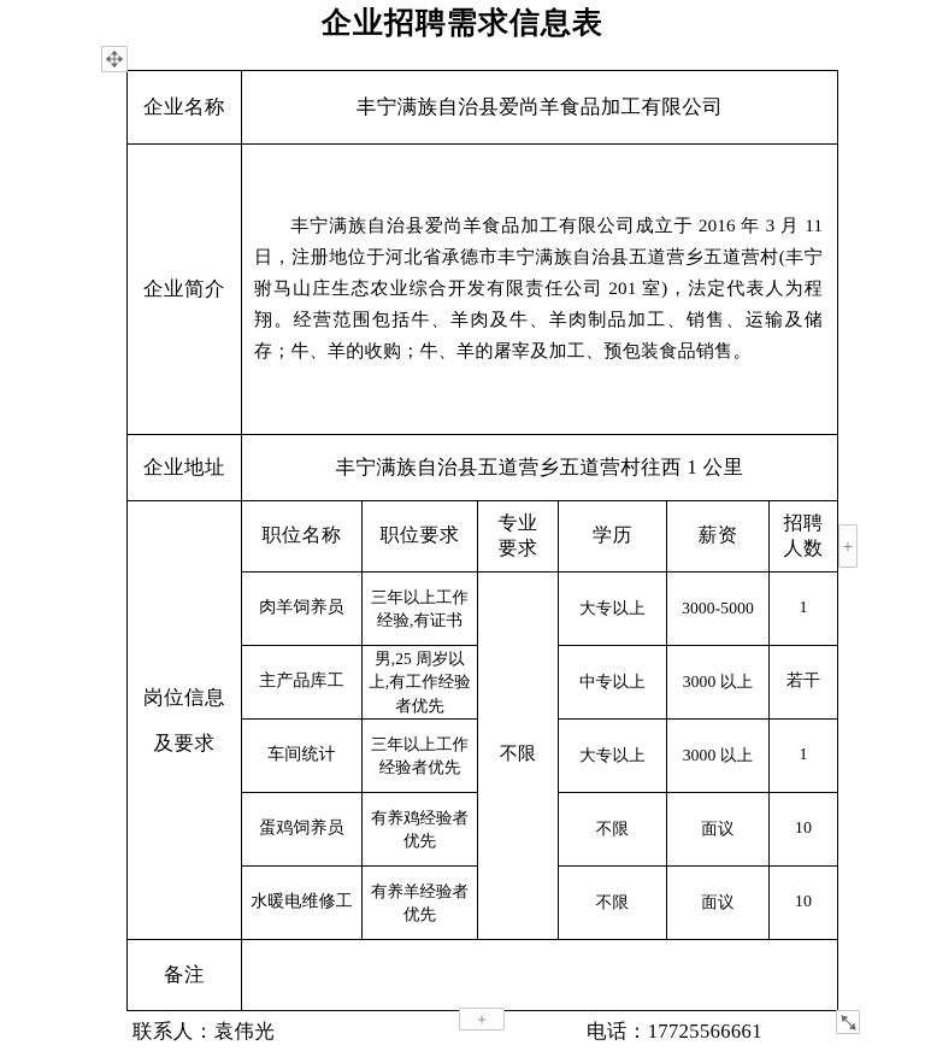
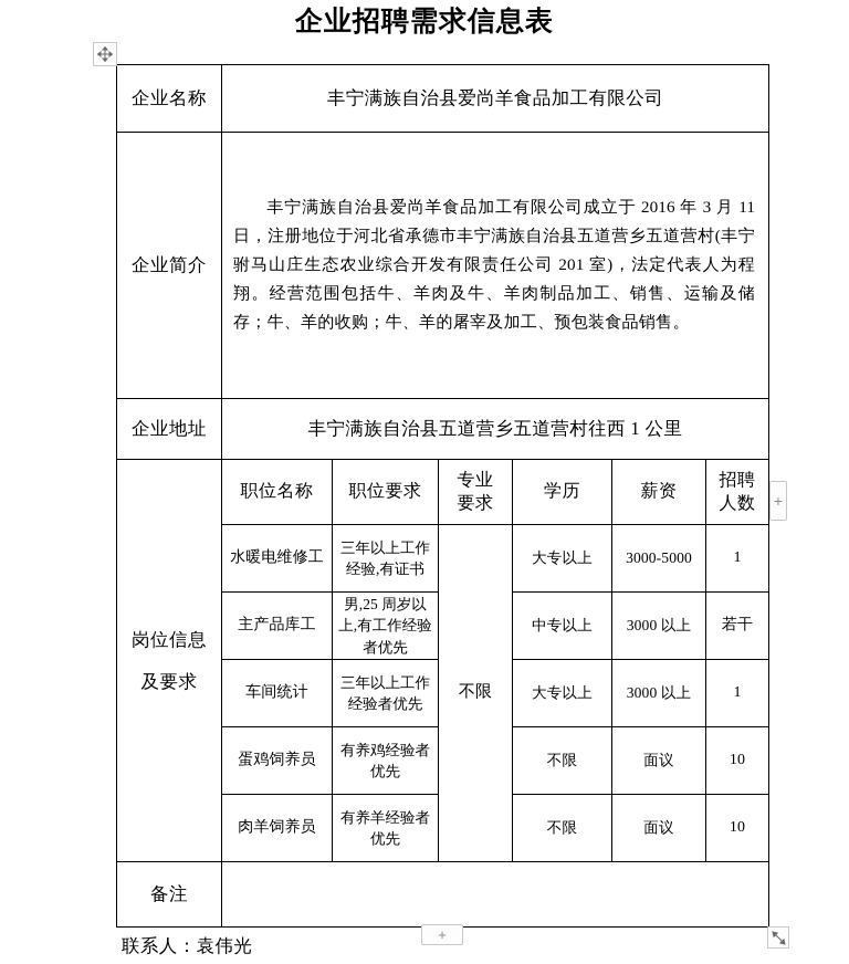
  企业招聘需求信息表
  企业名称	丰宁满族自治县爱尚羊食品加工有限公司
  企业简介	丰宁满族自治县爱尚羊食品加工有限公司成立于 2016 年 3 月 11 日，注册地位于河北省承德市丰宁满族自治县五道营乡五道营村(丰宁驸马山庄生态农业综合开发有限责任公司 201 室)，法定代表人为程翔。经营范围包括牛、羊肉及牛、羊肉制品加工、销售、运输及储存；牛、羊的收购；牛、羊的屠宰及加工、预包装食品销售。
  企业地址	丰宁满族自治县五道营乡五道营村往西 1 公里
  岗位信息 及要求	职位名称	职位要求	专业 要求	学历	薪资	招聘 人数
- 肉羊饲养员	三年以上工作经验,有证书	不限	大专以上	3000-5000	1
+ 水暖电维修工	三年以上工作经验,有证书	不限	大专以上	3000-5000	1
  主产品库工	男,25 周岁以上,有工作经验者优先	中专以上	3000 以上	若干
  车间统计	三年以上工作经验者优先	大专以上	3000 以上	1
  蛋鸡饲养员	有养鸡经验者优先	不限	面议	10
- 水暖电维修工	有养羊经验者优先	不限	面议	10
+ 肉羊饲养员	有养羊经验者优先	不限	面议	10
  备注
  联系人：袁伟光
- 电话：17725566661
  +
  +
